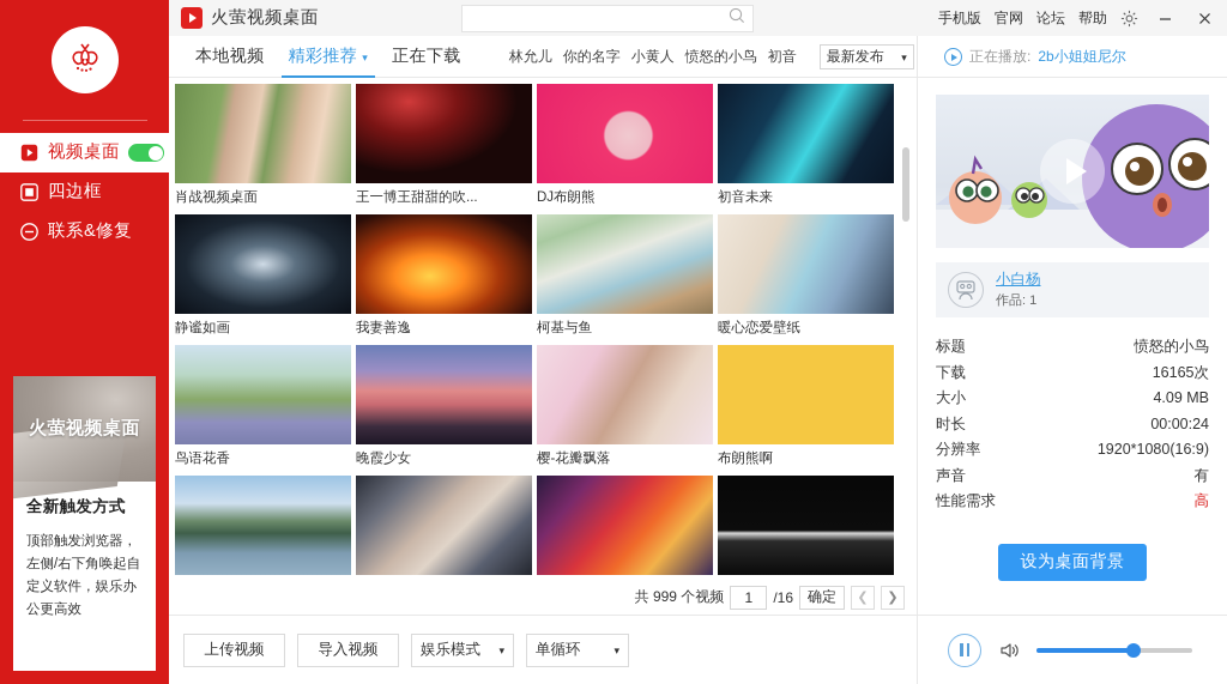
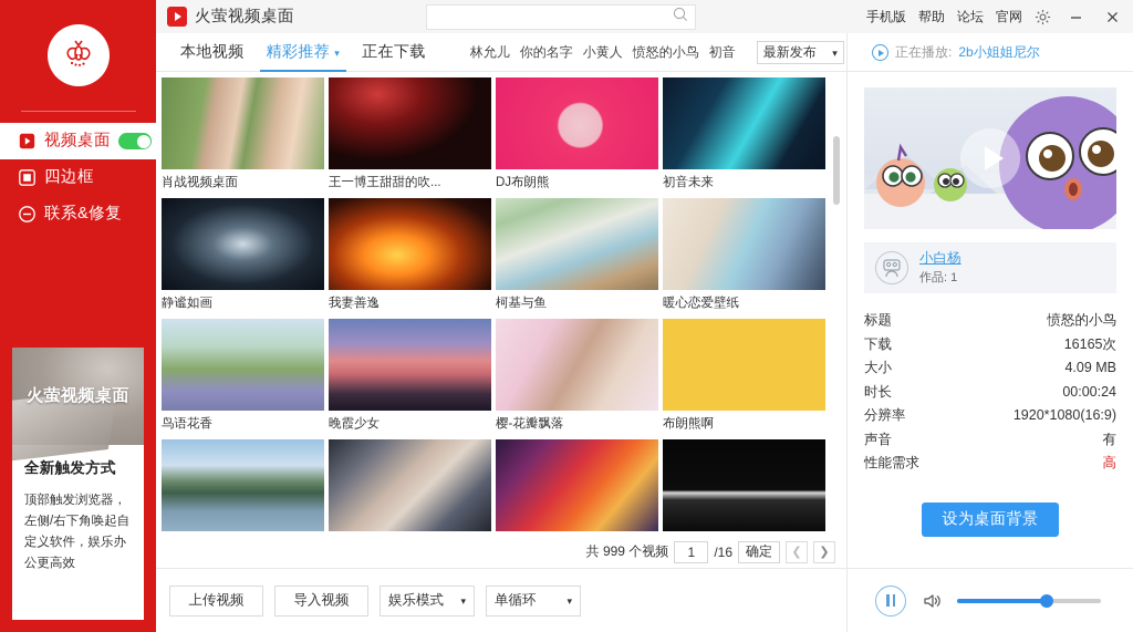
  视频桌面
  四边框
  联系&修复
  火萤视频桌面
  全新触发方式
  顶部触发浏览器，左侧/右下角唤起自定义软件，娱乐办公更高效
  火萤视频桌面
  手机版
- 官网
+ 帮助
  论坛
- 帮助
+ 官网
  本地视频
  精彩推荐
  ▾
  正在下载
  林允儿
  你的名字
  小黄人
  愤怒的小鸟
  初音
  最新发布
  ▾
  正在播放:
  2b小姐姐尼尔
  肖战视频桌面
  王一博王甜甜的吹...
  DJ布朗熊
  初音未来
  静谧如画
  我妻善逸
  柯基与鱼
  暖心恋爱壁纸
  鸟语花香
  晚霞少女
  樱-花瓣飘落
  布朗熊啊
  共 999 个视频
  1
  /16
  确定
  ❮
  ❯
  上传视频
  导入视频
  娱乐模式
  ▾
  单循环
  ▾
  小白杨
  作品: 1
  标题
  愤怒的小鸟
  下载
  16165次
  大小
  4.09 MB
  时长
  00:00:24
  分辨率
  1920*1080(16:9)
  声音
  有
  性能需求
  高
  设为桌面背景
